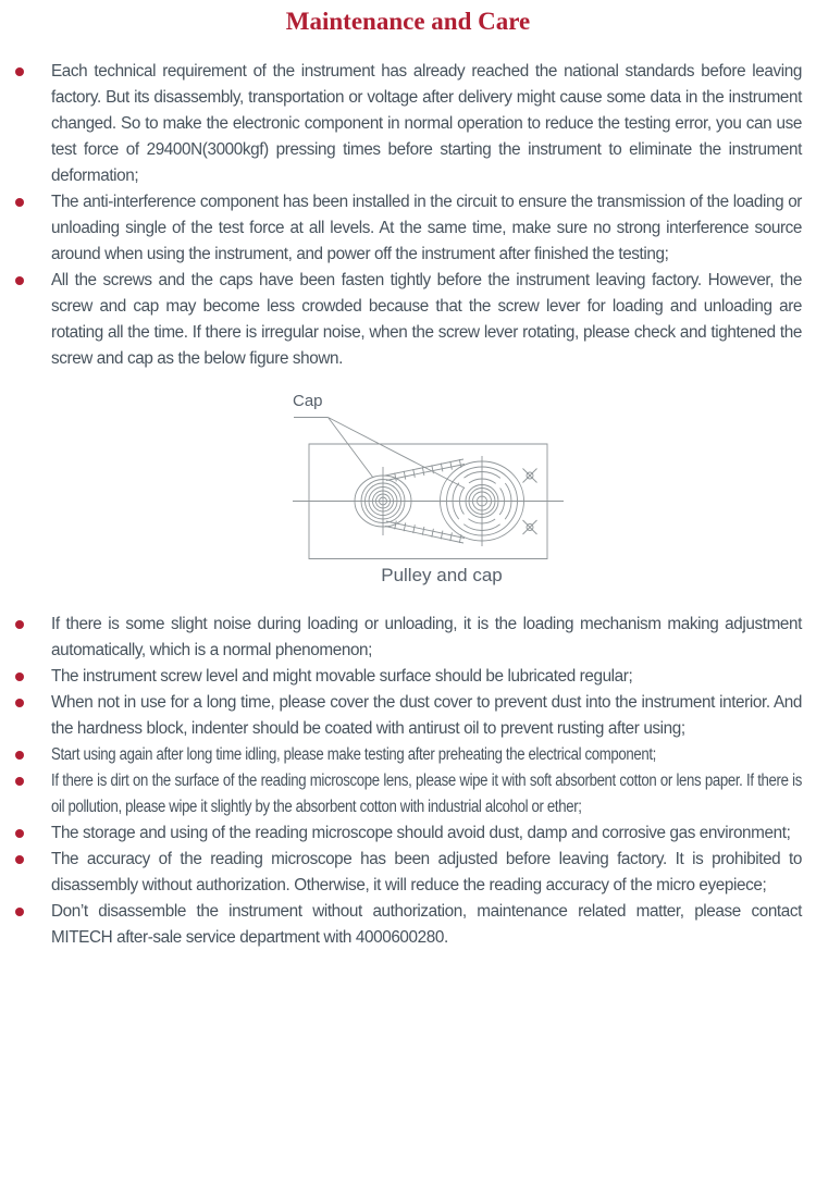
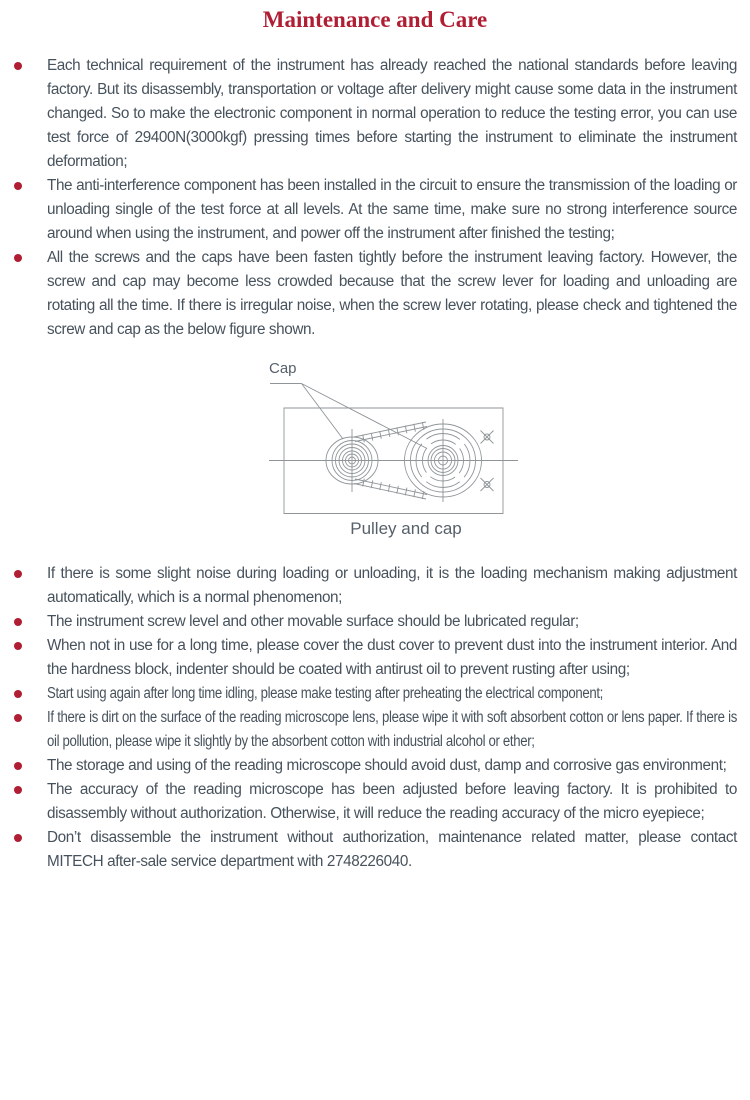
  Maintenance and Care
  Each technical requirement of the instrument has already reached the national standards before leaving factory. But its disassembly, transportation or voltage after delivery might cause some data in the instrument changed. So to make the electronic component in normal operation to reduce the testing error, you can use test force of 29400N(3000kgf) pressing times before starting the instrument to eliminate the instrument deformation;
  The anti-interference component has been installed in the circuit to ensure the transmission of the loading or unloading single of the test force at all levels. At the same time, make sure no strong interference source around when using the instrument, and power off the instrument after finished the testing;
  All the screws and the caps have been fasten tightly before the instrument leaving factory. However, the screw and cap may become less crowded because that the screw lever for loading and unloading are rotating all the time. If there is irregular noise, when the screw lever rotating, please check and tightened the screw and cap as the below figure shown.
  Cap
  Pulley and cap
  If there is some slight noise during loading or unloading, it is the loading mechanism making adjustment automatically, which is a normal phenomenon;
- The instrument screw level and might movable surface should be lubricated regular;
+ The instrument screw level and other movable surface should be lubricated regular;
  When not in use for a long time, please cover the dust cover to prevent dust into the instrument interior. And the hardness block, indenter should be coated with antirust oil to prevent rusting after using;
  Start using again after long time idling, please make testing after preheating the electrical component;
  If there is dirt on the surface of the reading microscope lens, please wipe it with soft absorbent cotton or lens paper. If there is oil pollution, please wipe it slightly by the absorbent cotton with industrial alcohol or ether;
  The storage and using of the reading microscope should avoid dust, damp and corrosive gas environment;
  The accuracy of the reading microscope has been adjusted before leaving factory. It is prohibited to disassembly without authorization. Otherwise, it will reduce the reading accuracy of the micro eyepiece;
- Don’t disassemble the instrument without authorization, maintenance related matter, please contact MITECH after-sale service department with 4000600280.
+ Don’t disassemble the instrument without authorization, maintenance related matter, please contact MITECH after-sale service department with 2748226040.
